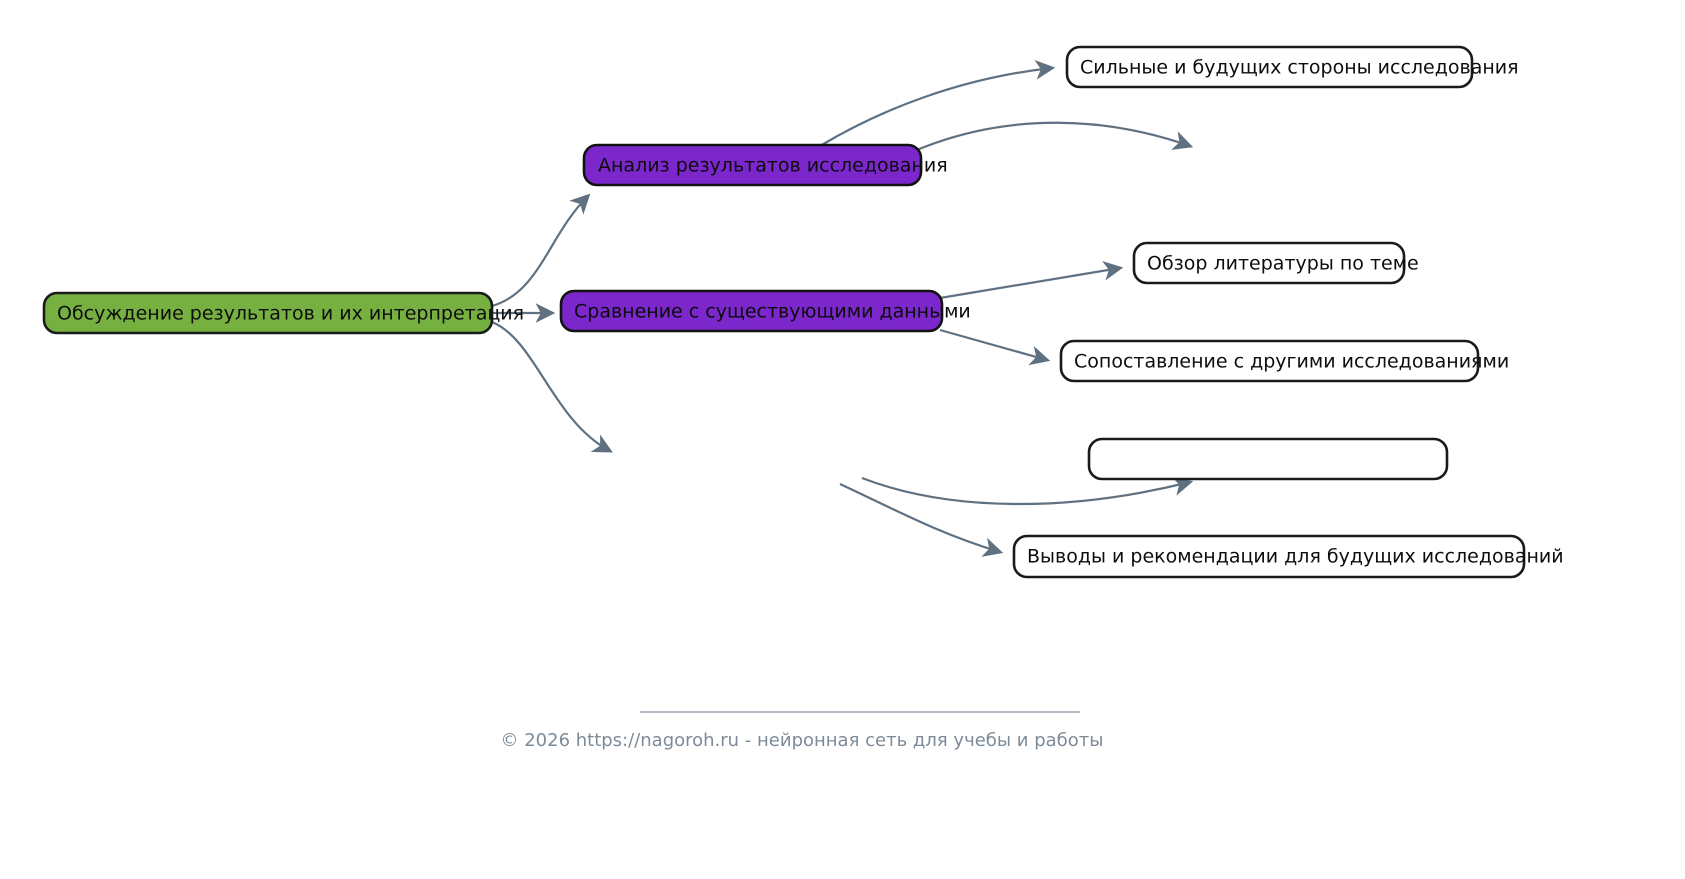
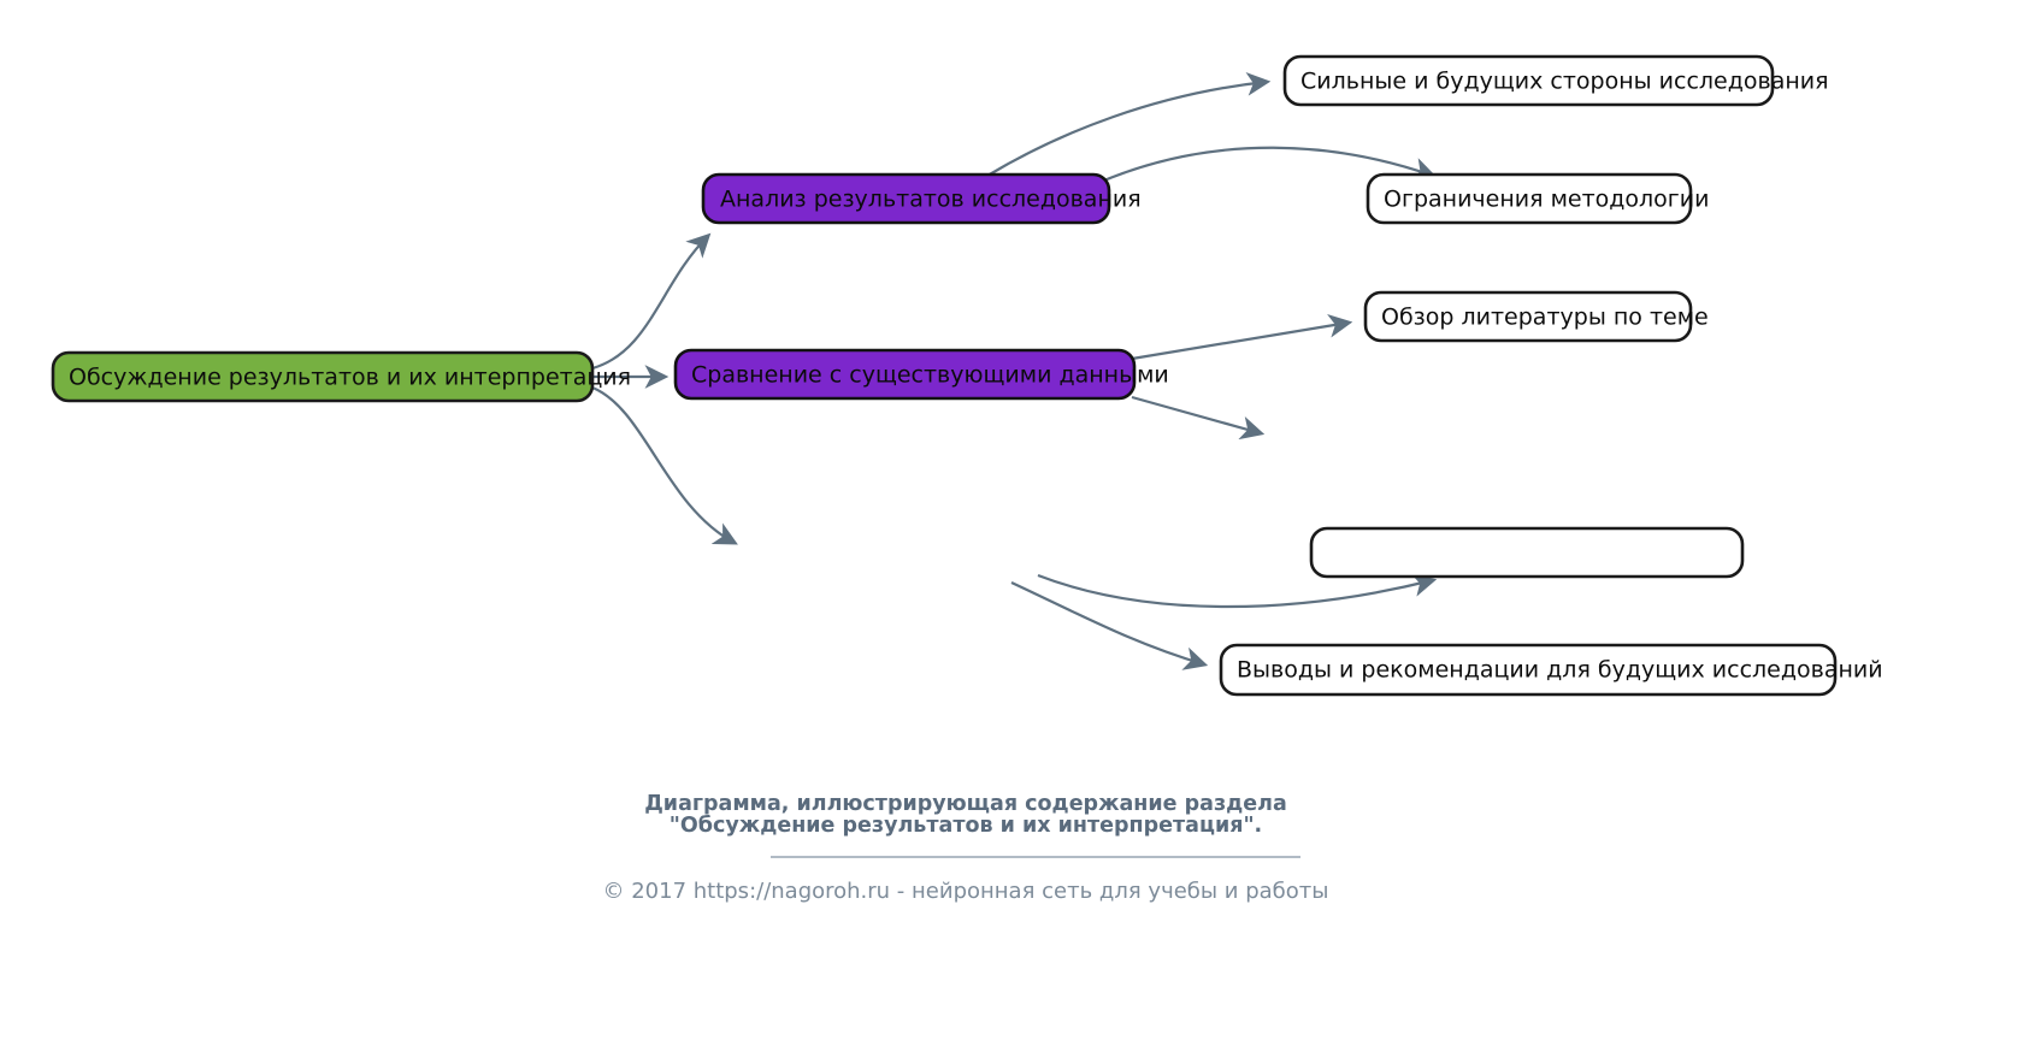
  Обсуждение результатов и их интерпретация
  Анализ результатов исследования
  Сравнение с существующими данными
  Сильные и будущих стороны исследования
+ Ограничения методологии
  Обзор литературы по теме
- Сопоставление с другими исследованиями
  Выводы и рекомендации для будущих исследований
+ Диаграмма, иллюстрирующая содержание раздела
+ "Обсуждение результатов и их интерпретация".
- © 2026 https://nagoroh.ru - нейронная сеть для учебы и работы
+ © 2017 https://nagoroh.ru - нейронная сеть для учебы и работы
